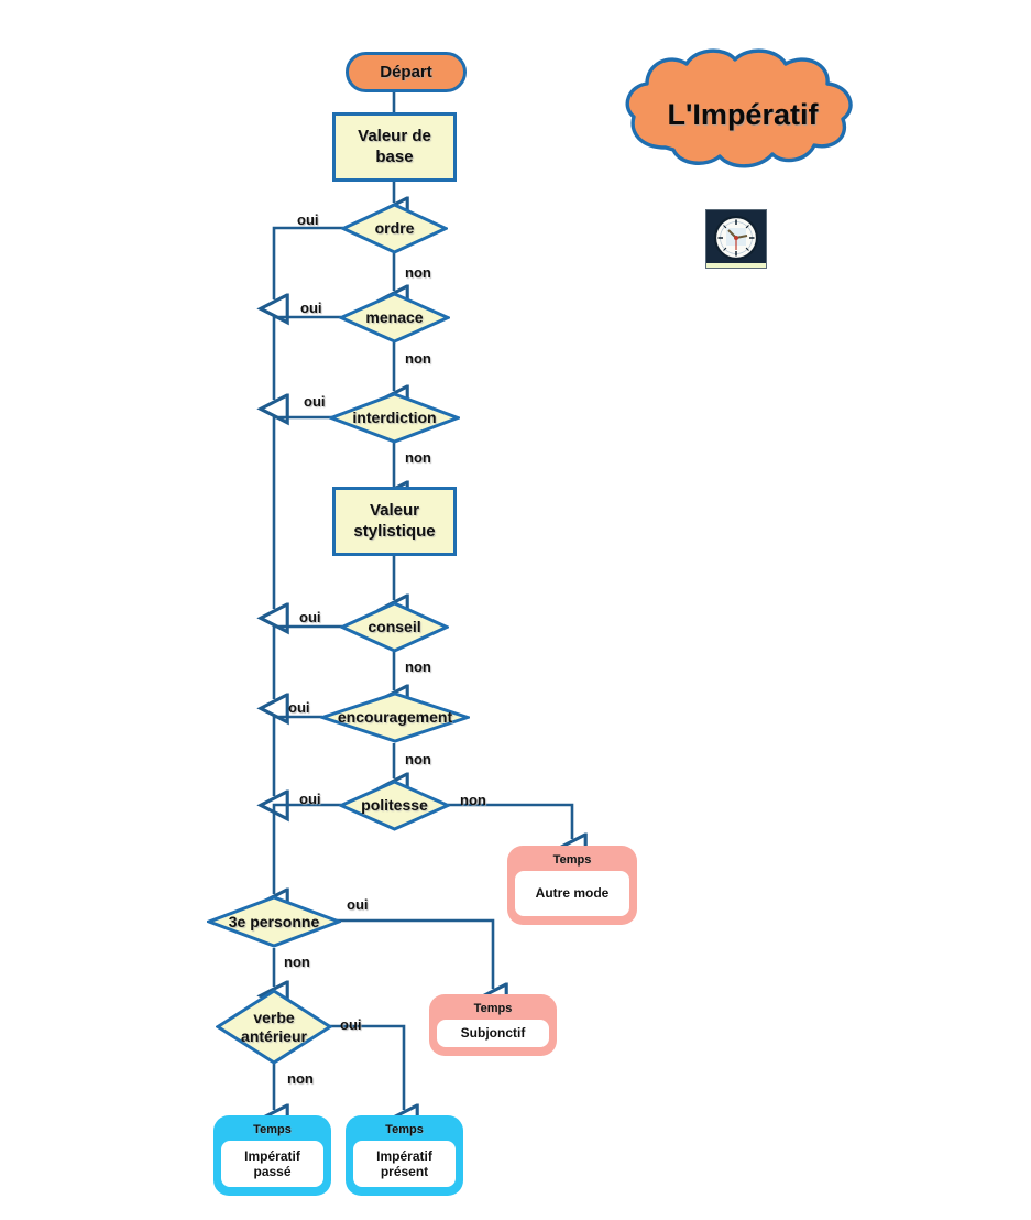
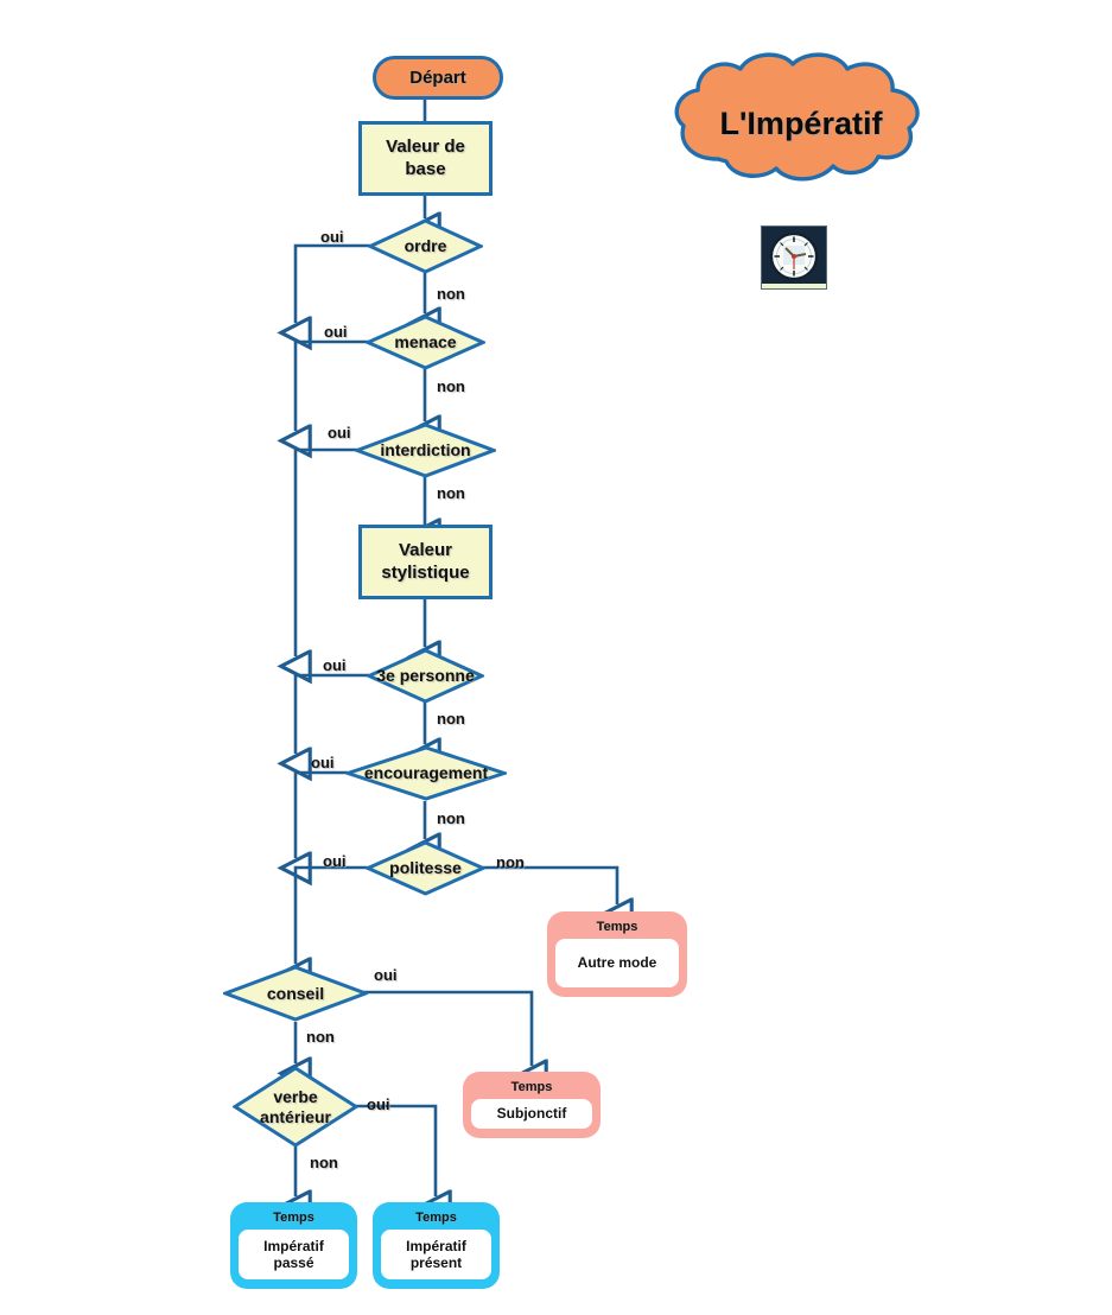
  L'Impératif
  Départ
  Valeur de
  base
  ordre
  menace
  interdiction
  Valeur
  stylistique
- conseil
+ 3e personne
  encouragement
  politesse
- 3e personne
+ conseil
  verbe
  antérieur
  Temps
  Autre mode
  Temps
  Subjonctif
  Temps
  Impératif
  passé
  Temps
  Impératif
  présent
  oui
  non
  oui
  non
  oui
  non
  oui
  non
  oui
  non
  oui
  non
  oui
  non
  oui
  non
